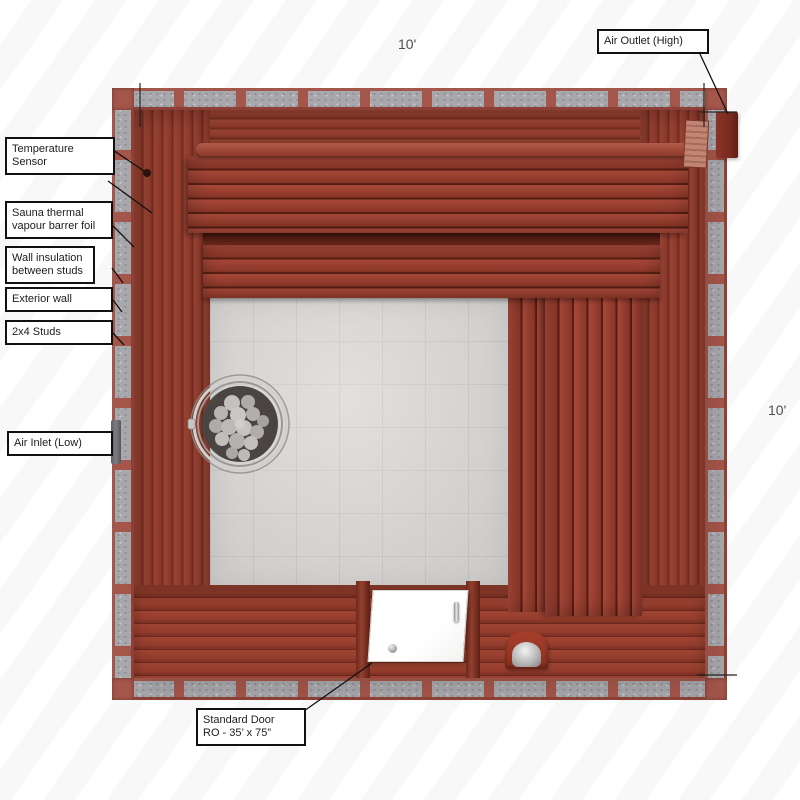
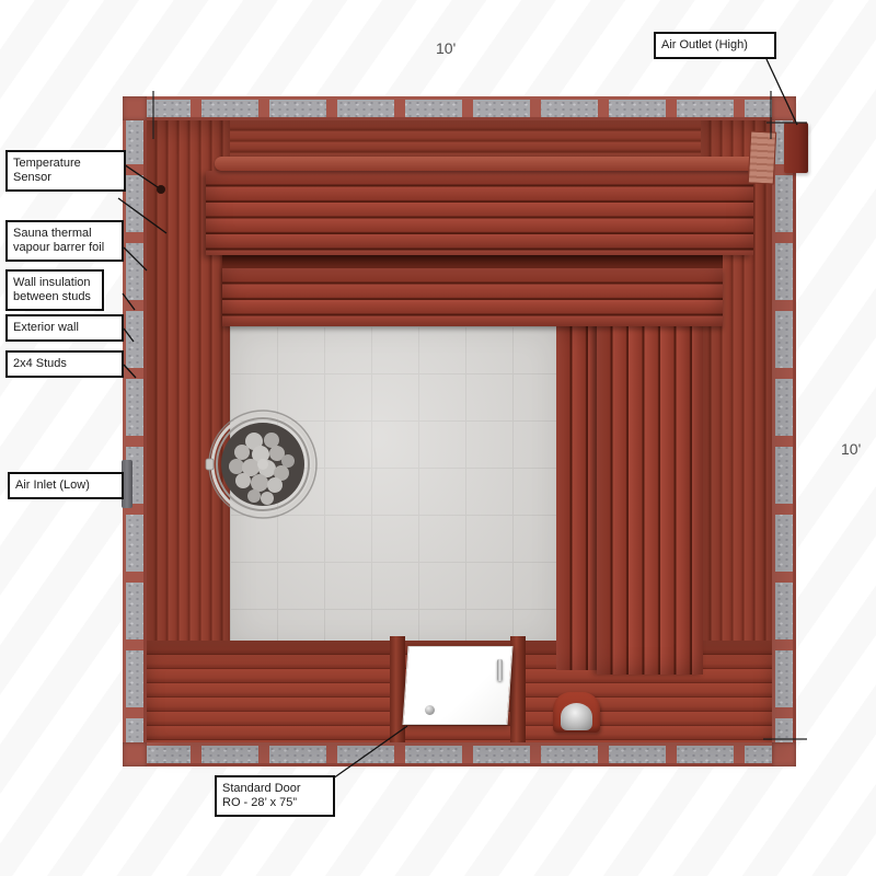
  10'
  10'
  Temperature Sensor
  Sauna thermal vapour barrer foil
  Wall insulation between studs
  Exterior wall
  2x4 Studs
  Air Inlet (Low)
  Air Outlet (High)
  Standard Door
- RO - 35’ x 75”
+ RO - 28’ x 75”
